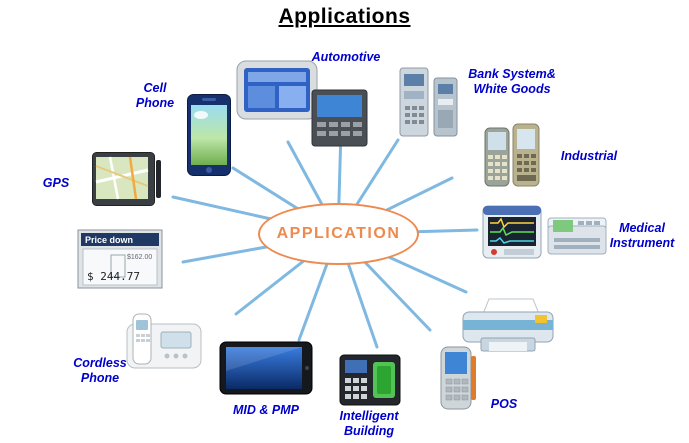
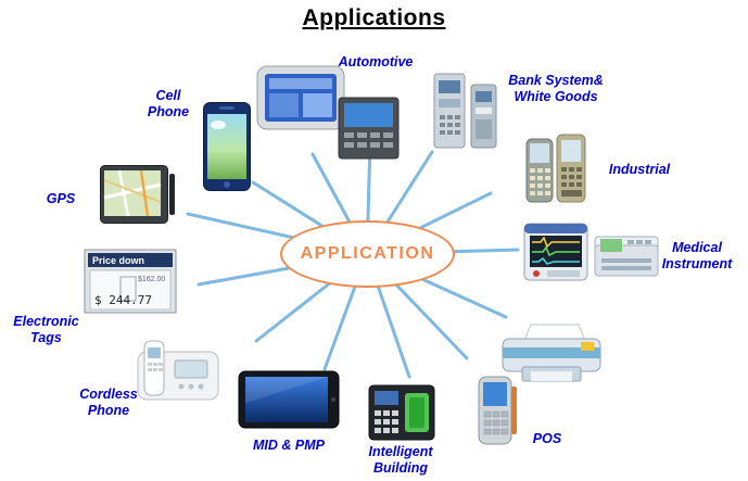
  Applications
  APPLICATION
  Price down
  $ 244.77
  Cell
  Phone
  Automotive
  Bank System&
  White Goods
  Industrial
  Medical
  Instrument
  POS
  Intelligent
  Building
  MID & PMP
  Cordless
  Phone
+ Electronic
+ Tags
  GPS
